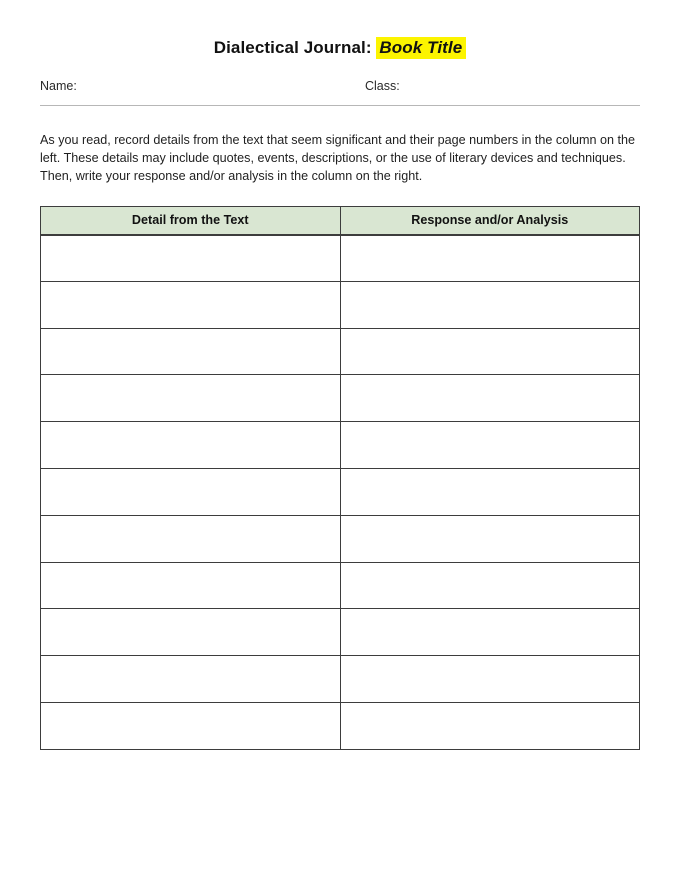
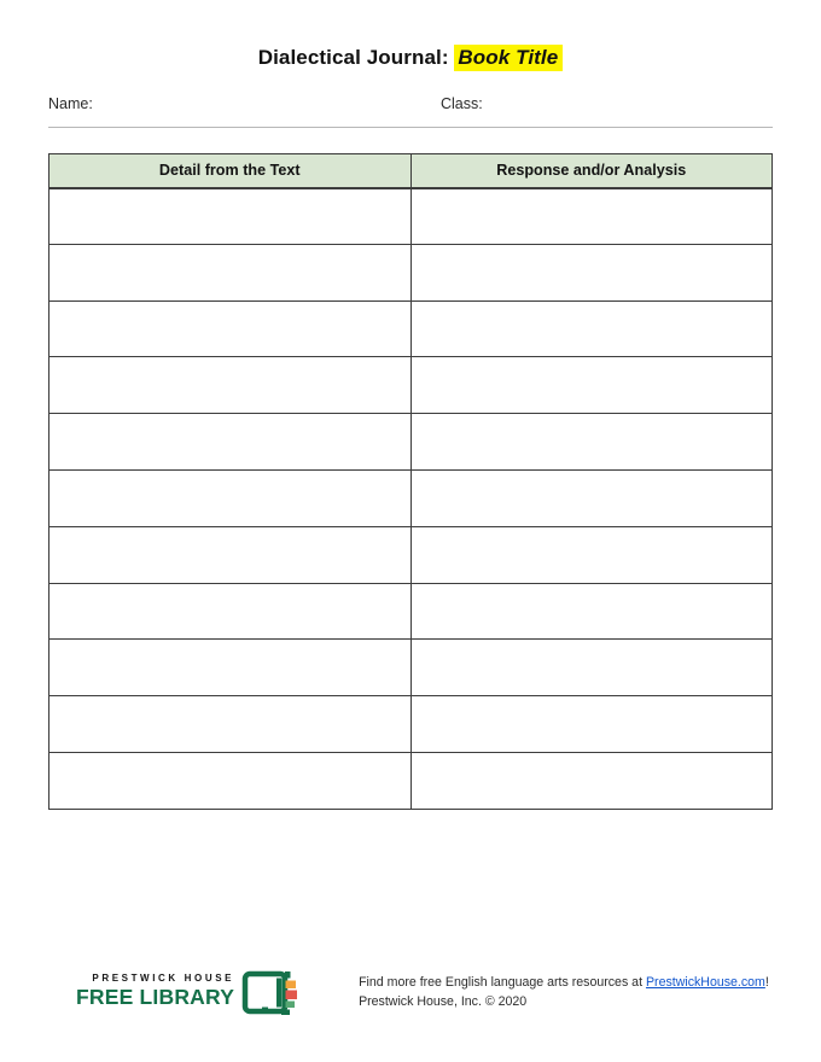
  Dialectical Journal: Book Title
  Name:
  Class:
- As you read, record details from the text that seem significant and their page numbers in the column on the left. These details may include quotes, events, descriptions, or the use of literary devices and techniques. Then, write your response and/or analysis in the column on the right.
  Detail from the Text	Response and/or Analysis
+ PRESTWICK HOUSE
+ FREE LIBRARY
+ Find more free English language arts resources at PrestwickHouse.com!
+ Prestwick House, Inc. © 2020
